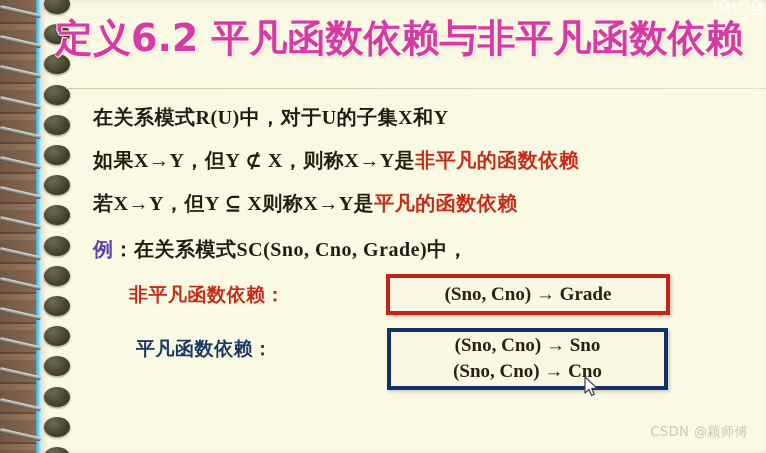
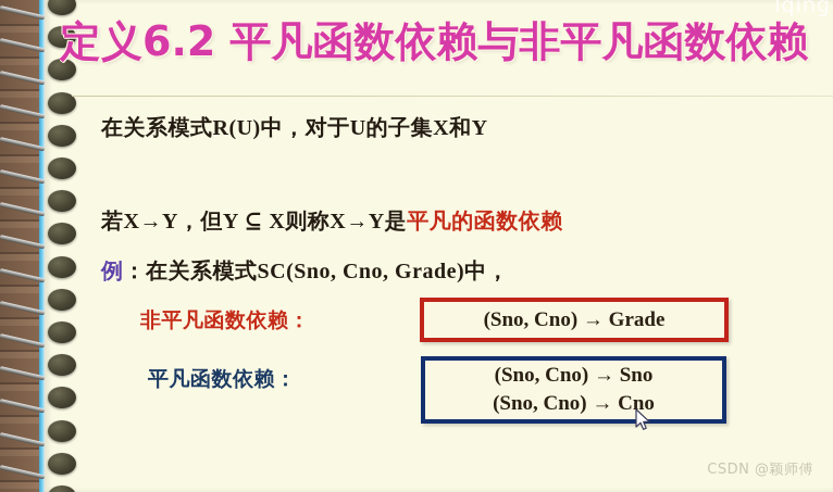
  定义6.2 平凡函数依赖与非平凡函数依赖
  在关系模式R(U)中，对于U的子集X和Y
- 如果X→Y，但Y ⊄ X，则称X→Y是非平凡的函数依赖
  若X→Y，但Y ⊆ X则称X→Y是平凡的函数依赖
  例：在关系模式SC(Sno, Cno, Grade)中，
  非平凡函数依赖：
  平凡函数依赖：
  (Sno, Cno) → Grade
  (Sno, Cno) → Sno
  (Sno, Cno) → Cno
  lqing
  CSDN @颖师傅
